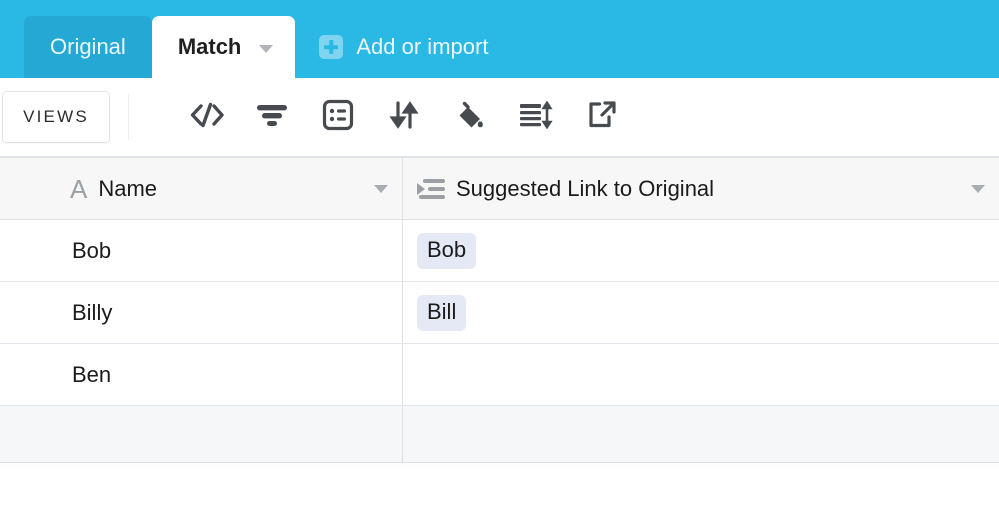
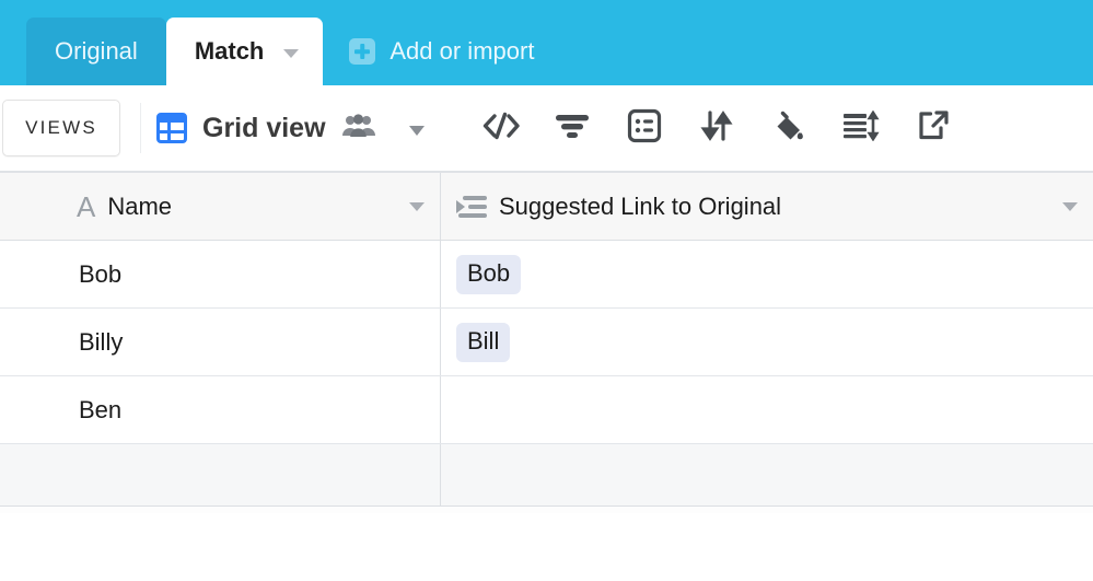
  Original
  Match
  Add or import
  VIEWS
+ Grid view
  A
  Name
  Suggested Link to Original
  Bob
  Bob
  Billy
  Bill
  Ben
